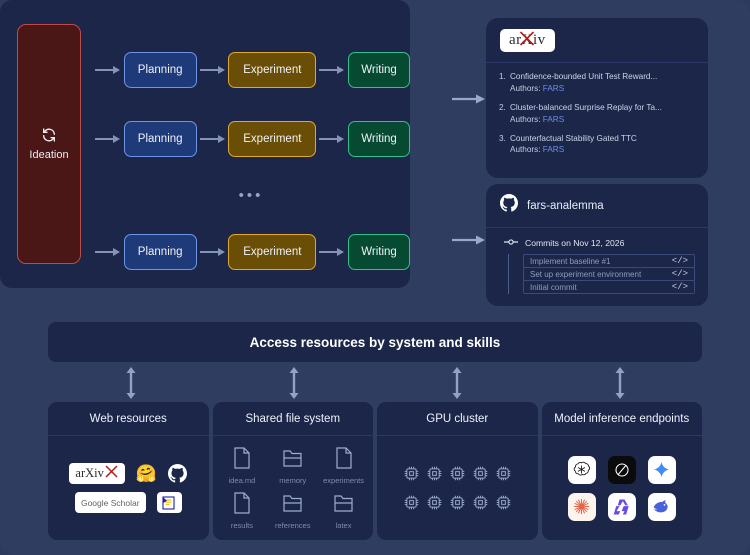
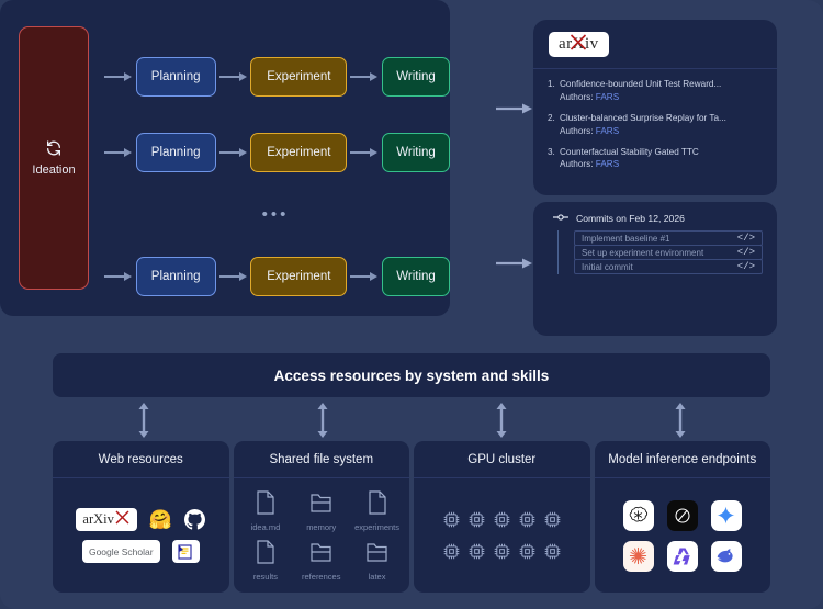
  Ideation
  Planning
  Experiment
  Writing
  Planning
  Experiment
  Writing
  •••
  Planning
  Experiment
  Writing
  arXiv
  1.
  Confidence-bounded Unit Test Reward...
  Authors: FARS
  2.
  Cluster-balanced Surprise Replay for Ta...
  Authors: FARS
  3.
  Counterfactual Stability Gated TTC
  Authors: FARS
- fars-analemma
- Commits on Nov 12, 2026
+ Commits on Feb 12, 2026
  Implement baseline #1
  </>
  Set up experiment environment
  </>
  Initial commit
  </>
  Access resources by system and skills
  Web resources
  arXiv
  🤗
  Google Scholar
  Shared file system
  idea.md
  memory
  experiments
  results
  references
  latex
  GPU cluster
  Model inference endpoints
